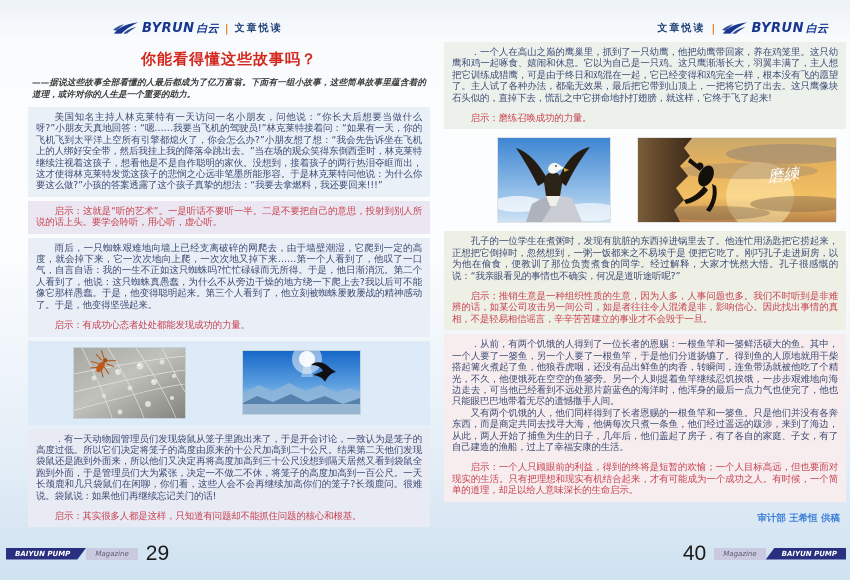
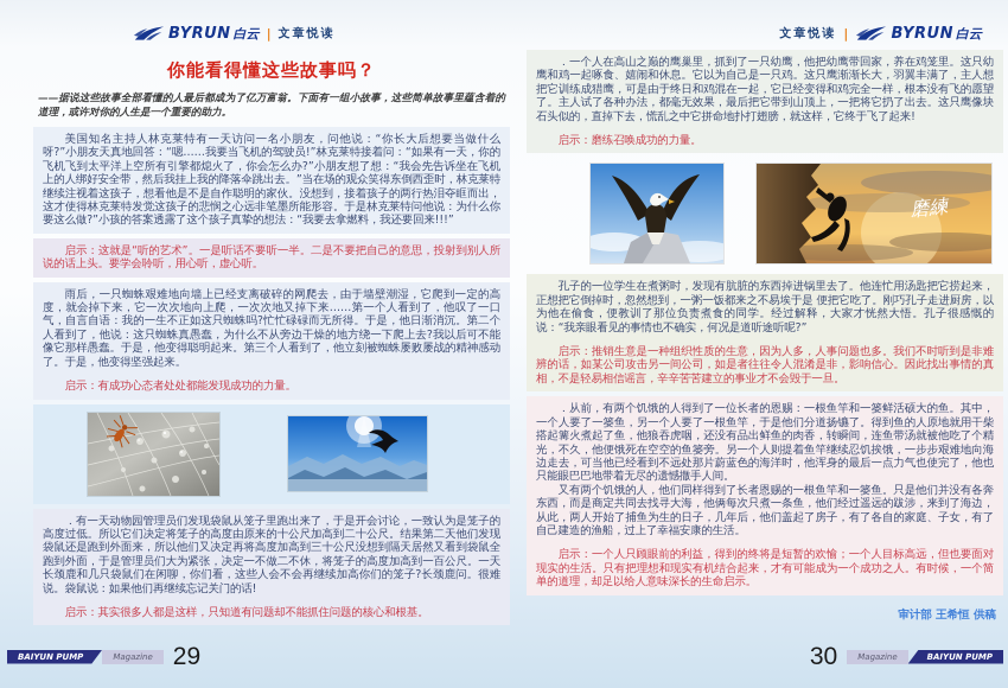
  BYRUN
  白云
  |
  文章悦读
  你能看得懂这些故事吗？
  ——据说这些故事全部看懂的人最后都成为了亿万富翁。下面有一组小故事，这些简单故事里蕴含着的道理，或许对你的人生是一个重要的助力。
  美国知名主持人林克莱特有一天访问一名小朋友，问他说：“你长大后想要当做什么呀?”小朋友天真地回答：“嗯……我要当飞机的驾驶员!”林克莱特接着问：“如果有一天，你的飞机飞到太平洋上空所有引擎都熄火了，你会怎么办?”小朋友想了想：“我会先告诉坐在飞机上的人绑好安全带，然后我挂上我的降落伞跳出去。”当在场的观众笑得东倒西歪时，林克莱特继续注视着这孩子，想看他是不是自作聪明的家伙。没想到，接着孩子的两行热泪夺眶而出，这才使得林克莱特发觉这孩子的悲悯之心远非笔墨所能形容。于是林克莱特问他说：为什么你要这么做?”小孩的答案透露了这个孩子真挚的想法：“我要去拿燃料，我还要回来!!!”
  启示：这就是“听的艺术”。一是听话不要听一半。二是不要把自己的意思，投射到别人所说的话上头。要学会聆听，用心听，虚心听。
  雨后，一只蜘蛛艰难地向墙上已经支离破碎的网爬去，由于墙壁潮湿，它爬到一定的高度，就会掉下来，它一次次地向上爬，一次次地又掉下来……第一个人看到了，他叹了一口气，自言自语：我的一生不正如这只蜘蛛吗?忙忙碌碌而无所得。于是，他日渐消沉。第二个人看到了，他说：这只蜘蛛真愚蠢，为什么不从旁边干燥的地方绕一下爬上去?我以后可不能像它那样愚蠢。于是，他变得聪明起来。第三个人看到了，他立刻被蜘蛛屡败屡战的精神感动了。于是，他变得坚强起来。
  启示：有成功心态者处处都能发现成功的力量。
  ．有一天动物园管理员们发现袋鼠从笼子里跑出来了，于是开会讨论，一致认为是笼子的高度过低。所以它们决定将笼子的高度由原来的十公尺加高到二十公尺。结果第二天他们发现袋鼠还是跑到外面来，所以他们又决定再将高度加高到三十公尺没想到隔天居然又看到袋鼠全跑到外面，于是管理员们大为紧张，决定一不做二不休，将笼子的高度加高到一百公尺。一天长颈鹿和几只袋鼠们在闲聊，你们看，这些人会不会再继续加高你们的笼子?长颈鹿问。很难说。袋鼠说：如果他们再继续忘记关门的话!
  启示：其实很多人都是这样，只知道有问题却不能抓住问题的核心和根基。
  文章悦读
  |
  BYRUN
  白云
  ．一个人在高山之巅的鹰巢里，抓到了一只幼鹰，他把幼鹰带回家，养在鸡笼里。这只幼鹰和鸡一起啄食、嬉闹和休息。它以为自己是一只鸡。这只鹰渐渐长大，羽翼丰满了，主人想把它训练成猎鹰，可是由于终日和鸡混在一起，它已经变得和鸡完全一样，根本没有飞的愿望了。主人试了各种办法，都毫无效果，最后把它带到山顶上，一把将它扔了出去。这只鹰像块石头似的，直掉下去，慌乱之中它拼命地扑打翅膀，就这样，它终于飞了起来!
  启示：磨练召唤成功的力量。
  孔子的一位学生在煮粥时，发现有肮脏的东西掉进锅里去了。他连忙用汤匙把它捞起来，正想把它倒掉时，忽然想到，一粥一饭都来之不易埃于是 便把它吃了。刚巧孔子走进厨房，以为他在偷食，便教训了那位负责煮食的同学。经过解释，大家才恍然大悟。孔子很感慨的说：“我亲眼看见的事情也不确实，何况是道听途听呢?”
  启示：推销生意是一种组织性质的生意，因为人多，人事问题也多。我们不时听到是非难辨的话，如某公司攻击另一间公司，如是者往往令人混淆是非，影响信心。因此找出事情的真相，不是轻易相信谣言，辛辛苦苦建立的事业才不会毁于一旦。
  ．从前，有两个饥饿的人得到了一位长者的恩赐：一根鱼竿和一篓鲜活硕大的鱼。其中，一个人要了一篓鱼，另一个人要了一根鱼竿，于是他们分道扬镳了。得到鱼的人原地就用干柴搭起篝火煮起了鱼，他狼吞虎咽，还没有品出鲜鱼的肉香，转瞬间，连鱼带汤就被他吃了个精光，不久，他便饿死在空空的鱼篓旁。另一个人则提着鱼竿继续忍饥挨饿，一步步艰难地向海边走去，可当他已经看到不远处那片蔚蓝色的海洋时，他浑身的最后一点力气也使完了，他也只能眼巴巴地带着无尽的遗憾撒手人间。
  又有两个饥饿的人，他们同样得到了长者恩赐的一根鱼竿和一篓鱼。只是他们并没有各奔东西，而是商定共同去找寻大海，他俩每次只煮一条鱼，他们经过遥远的跋涉，来到了海边，从此，两人开始了捕鱼为生的日子，几年后，他们盖起了房子，有了各自的家庭、子女，有了自己建造的渔船，过上了幸福安康的生活。
  启示：一个人只顾眼前的利益，得到的终将是短暂的欢愉；一个人目标高远，但也要面对现实的生活。只有把理想和现实有机结合起来，才有可能成为一个成功之人。有时候，一个简单的道理，却足以给人意味深长的生命启示。
  审计部 王希恒 供稿
  BAIYUN PUMP
  Magazine
  29
- 40
+ 30
  Magazine
  BAIYUN PUMP
